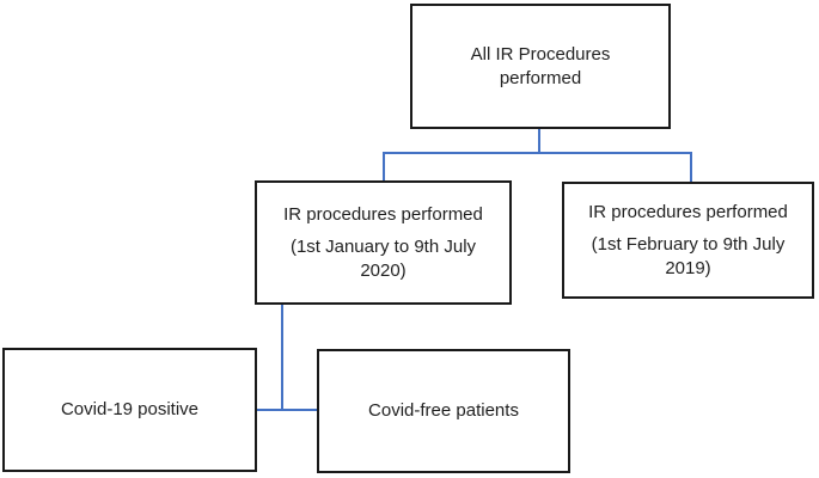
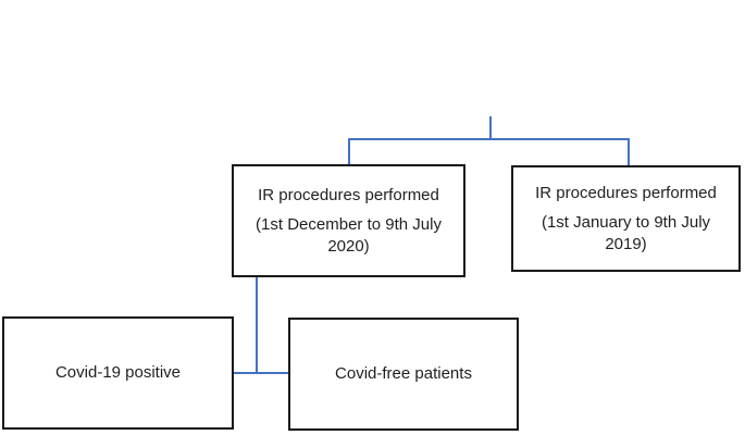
- All IR Procedures performed
  IR procedures performed
- (1st January to 9th July 2020)
+ (1st December to 9th July 2020)
  IR procedures performed
- (1st February to 9th July 2019)
+ (1st January to 9th July 2019)
  Covid-19 positive
  Covid-free patients
